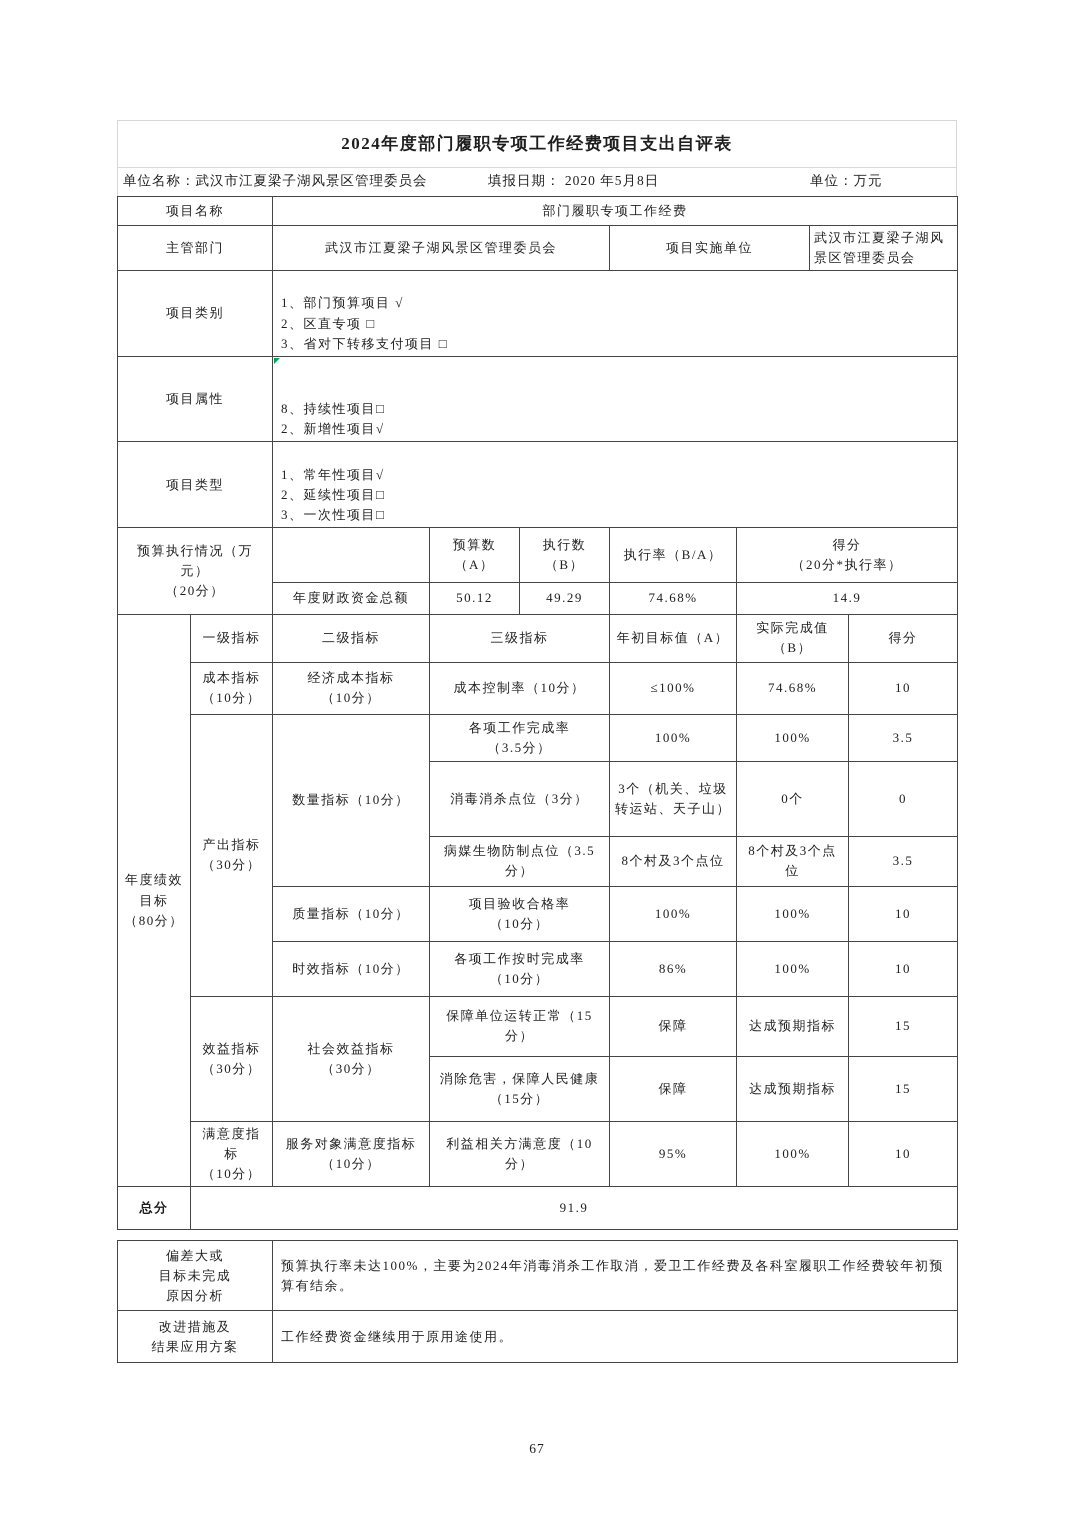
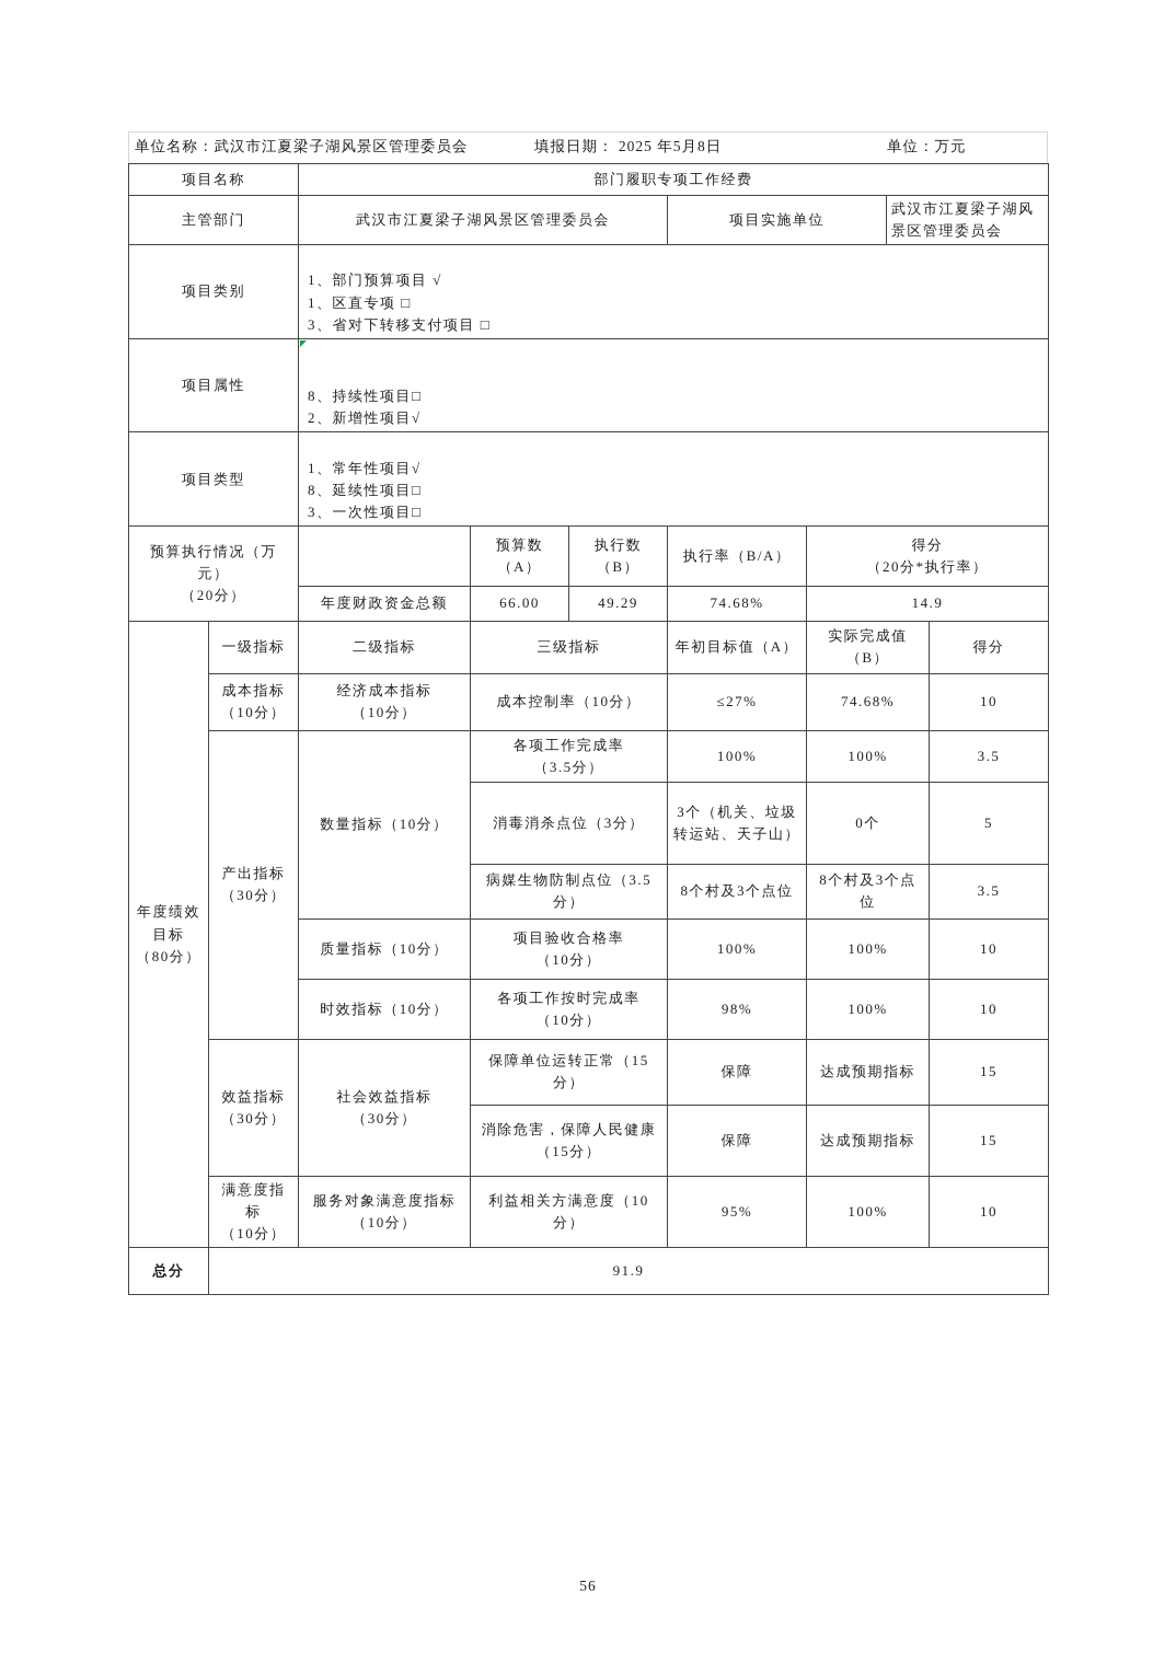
- 2024年度部门履职专项工作经费项目支出自评表
  单位名称：武汉市江夏梁子湖风景区管理委员会
- 填报日期： 2020 年5月8日
+ 填报日期： 2025 年5月8日
  单位：万元
  项目名称	部门履职专项工作经费
  主管部门	武汉市江夏梁子湖风景区管理委员会	项目实施单位	武汉市江夏梁子湖风景区管理委员会
- 项目类别	1、部门预算项目 √ 2、区直专项 □ 3、省对下转移支付项目 □
+ 项目类别	1、部门预算项目 √ 1、区直专项 □ 3、省对下转移支付项目 □
  项目属性	8、持续性项目□ 2、新增性项目√
- 项目类型	1、常年性项目√ 2、延续性项目□ 3、一次性项目□
+ 项目类型	1、常年性项目√ 8、延续性项目□ 3、一次性项目□
  预算执行情况（万 元） （20分）		预算数 （A）	执行数（B）	执行率（B/A）	得分 （20分*执行率）
- 年度财政资金总额	50.12	49.29	74.68%	14.9
+ 年度财政资金总额	66.00	49.29	74.68%	14.9
  年度绩效 目标 （80分）	一级指标	二级指标	三级指标	年初目标值（A）	实际完成值 （B）	得分
- 成本指标 （10分）	经济成本指标 （10分）	成本控制率（10分）	≤100%	74.68%	10
+ 成本指标 （10分）	经济成本指标 （10分）	成本控制率（10分）	≤27%	74.68%	10
  产出指标 （30分）	数量指标（10分）	各项工作完成率 （3.5分）	100%	100%	3.5
- 消毒消杀点位（3分）	3个（机关、垃圾转运站、天子山）	0个	0
+ 消毒消杀点位（3分）	3个（机关、垃圾转运站、天子山）	0个	5
  病媒生物防制点位（3.5分）	8个村及3个点位	8个村及3个点 位	3.5
  质量指标（10分）	项目验收合格率 （10分）	100%	100%	10
- 时效指标（10分）	各项工作按时完成率 （10分）	86%	100%	10
+ 时效指标（10分）	各项工作按时完成率 （10分）	98%	100%	10
  效益指标 （30分）	社会效益指标 （30分）	保障单位运转正常（15分）	保障	达成预期指标	15
  消除危害，保障人民健康（15分）	保障	达成预期指标	15
  满意度指 标 （10分）	服务对象满意度指标 （10分）	利益相关方满意度（10分）	95%	100%	10
  总分	91.9
- 偏差大或 目标未完成 原因分析	预算执行率未达100%，主要为2024年消毒消杀工作取消，爱卫工作经费及各科室履职工作经费较年初预算有结余。
- 改进措施及 结果应用方案	工作经费资金继续用于原用途使用。
- 67
+ 56
